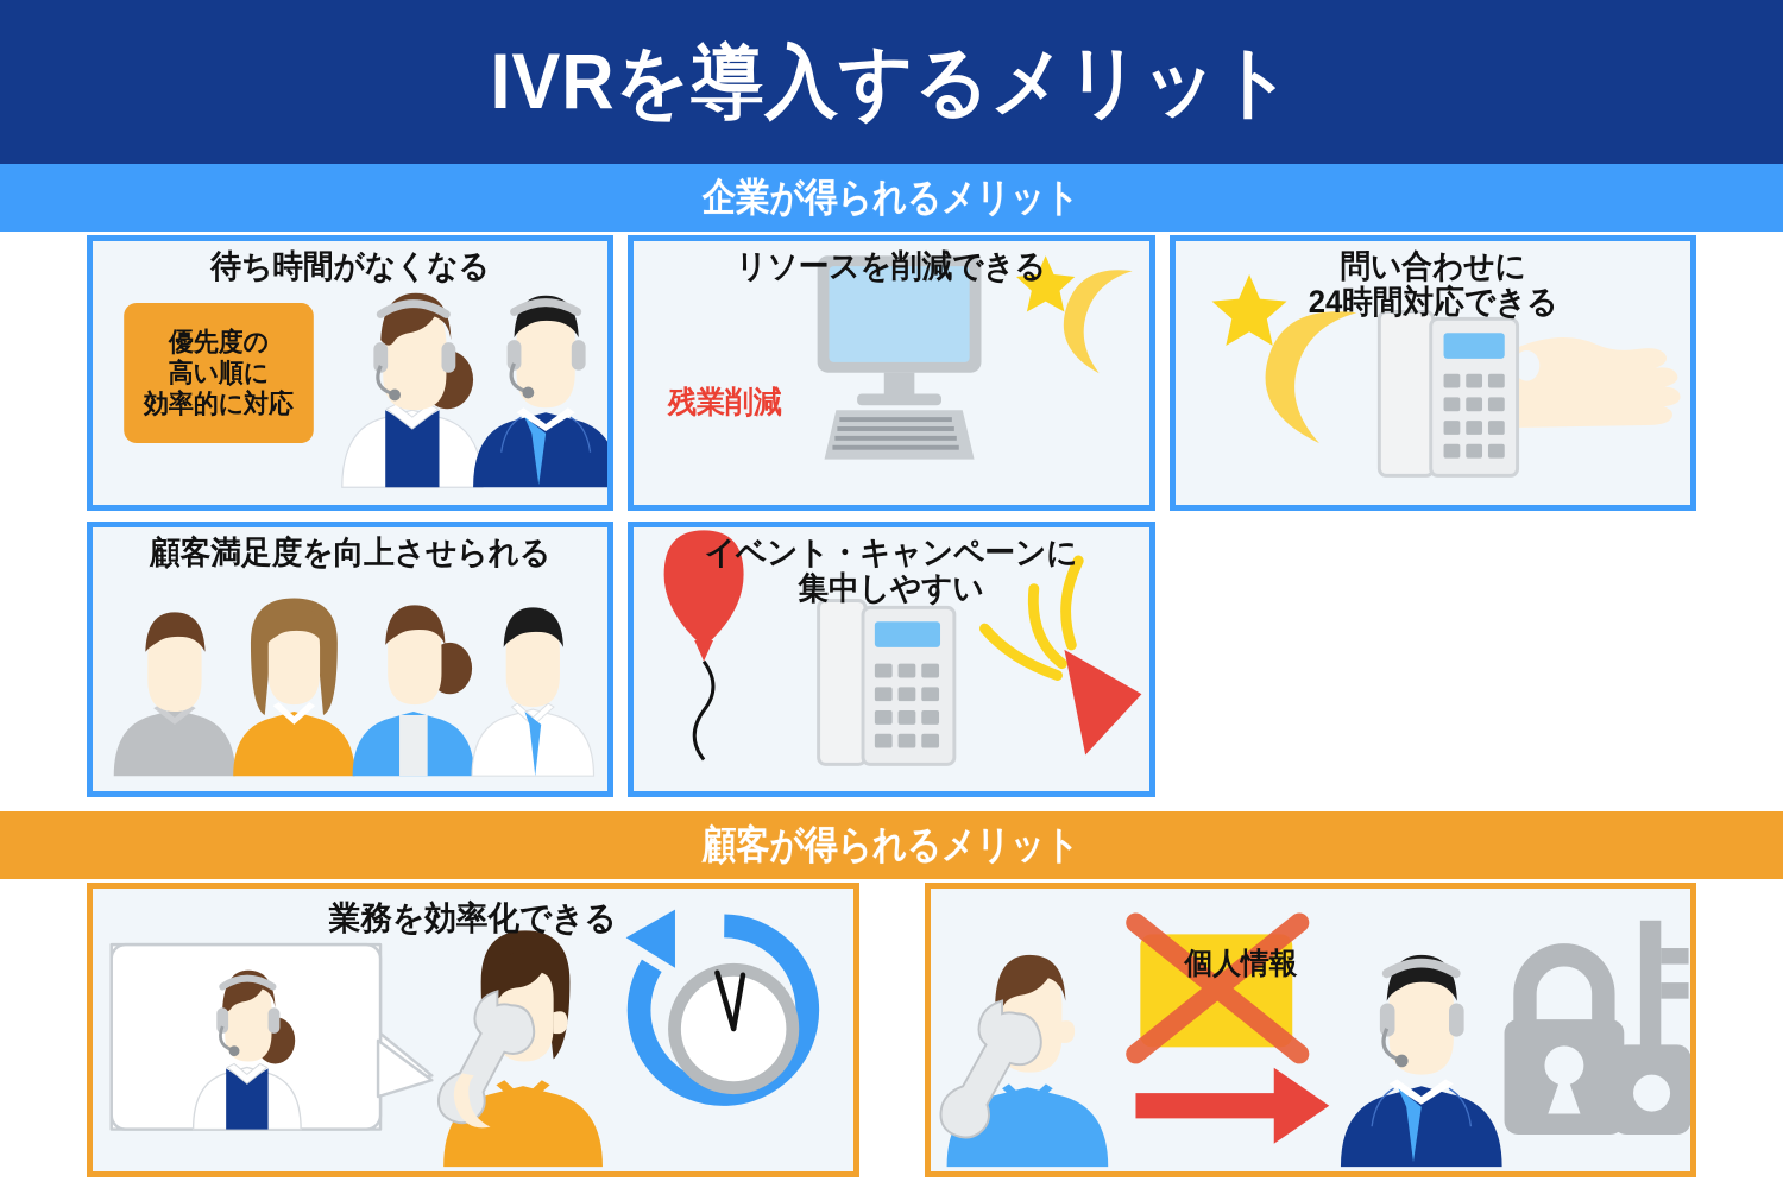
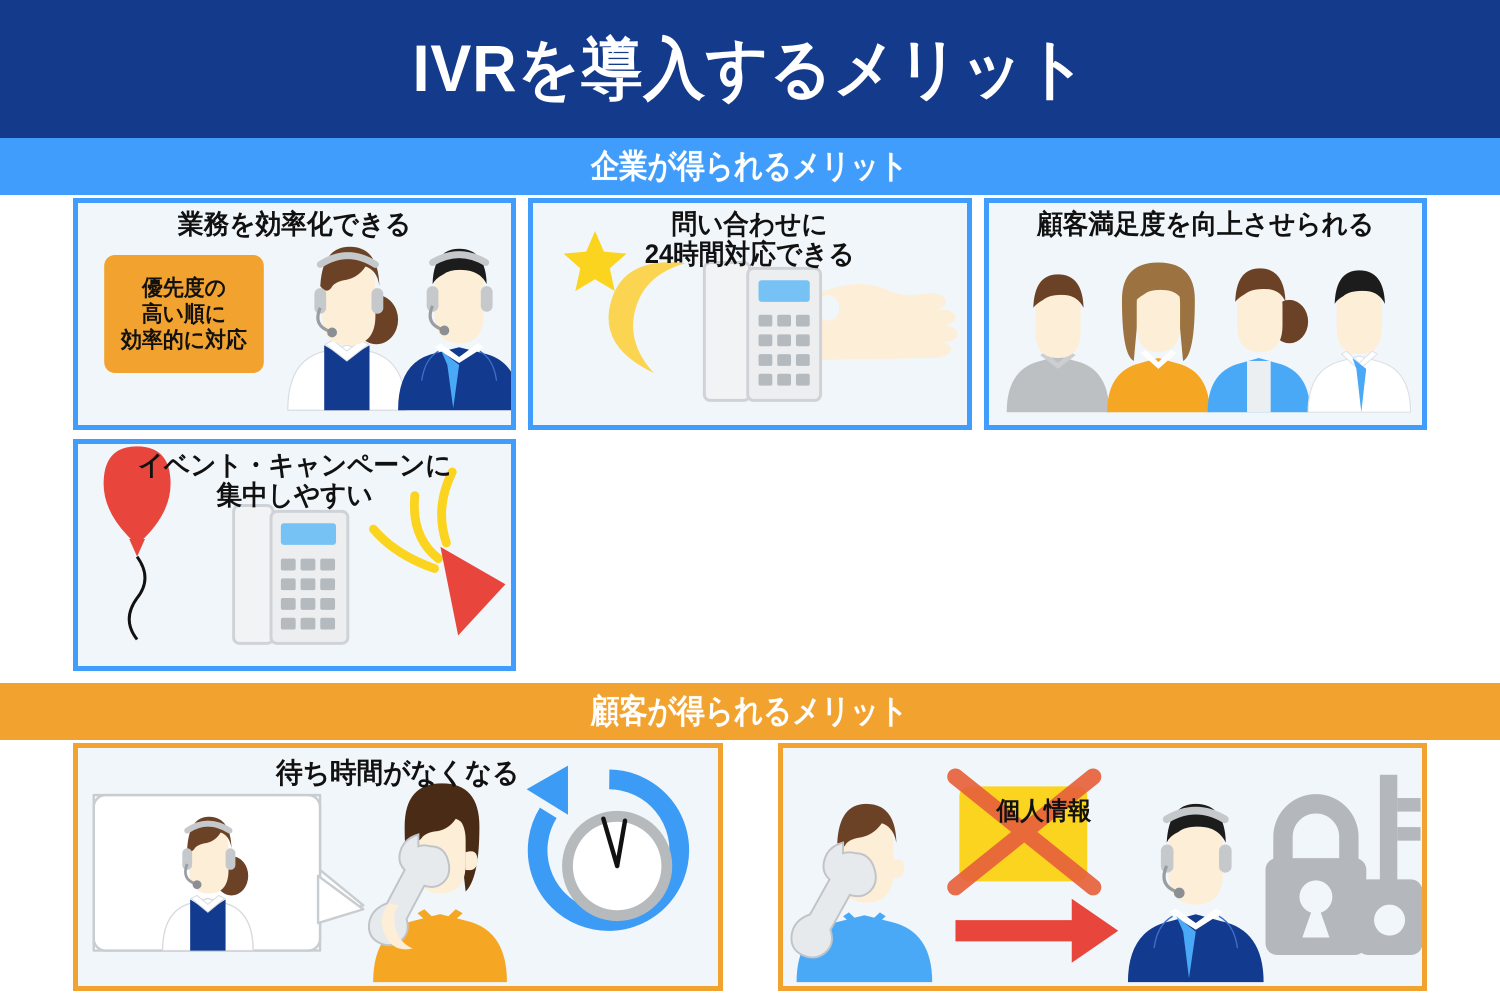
  IVRを導入するメリット
  企業が得られるメリット
- 待ち時間がなくなる
+ 業務を効率化できる
  優先度の
  高い順に
  効率的に対応
- リソースを削減できる
- 残業削減
  問い合わせに
  24時間対応できる
  顧客満足度を向上させられる
  イベント・キャンペーンに
  集中しやすい
  顧客が得られるメリット
- 業務を効率化できる
+ 待ち時間がなくなる
  個人情報
